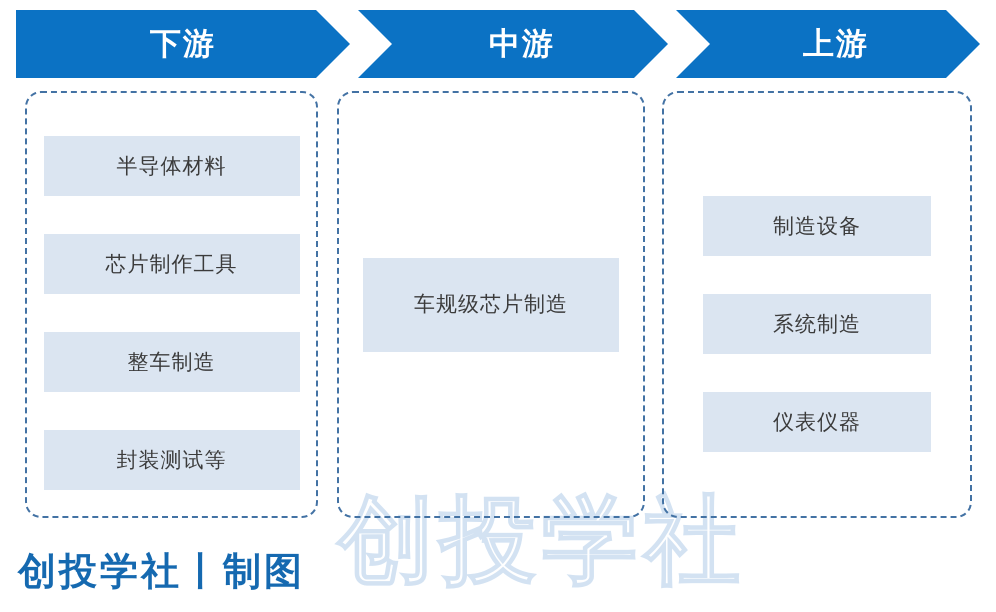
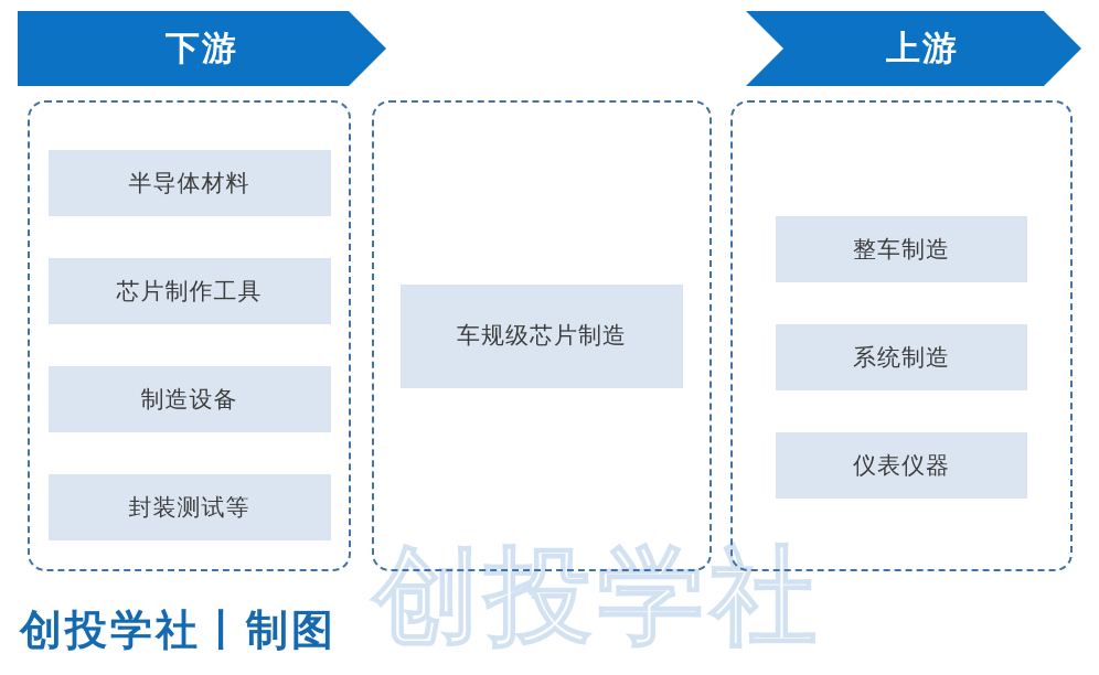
  创投学社
  下游
- 中游
  上游
  半导体材料
  芯片制作工具
- 整车制造
+ 制造设备
  封装测试等
  车规级芯片制造
- 制造设备
+ 整车制造
  系统制造
  仪表仪器
  创投学社丨制图
